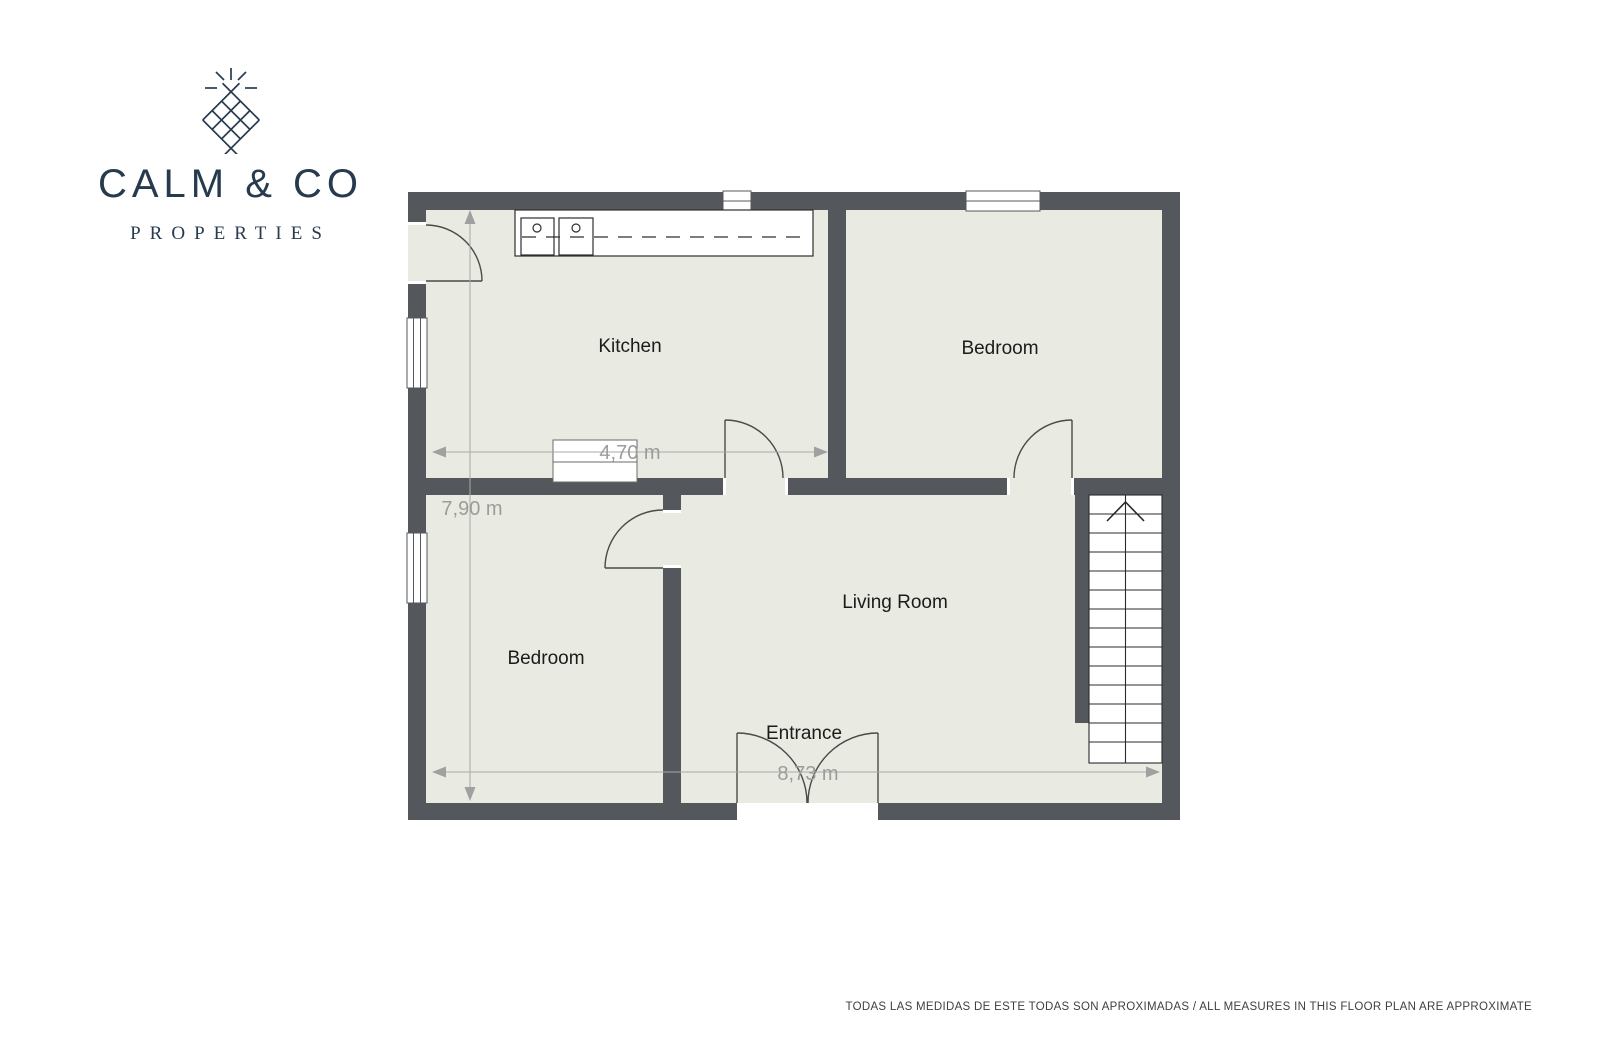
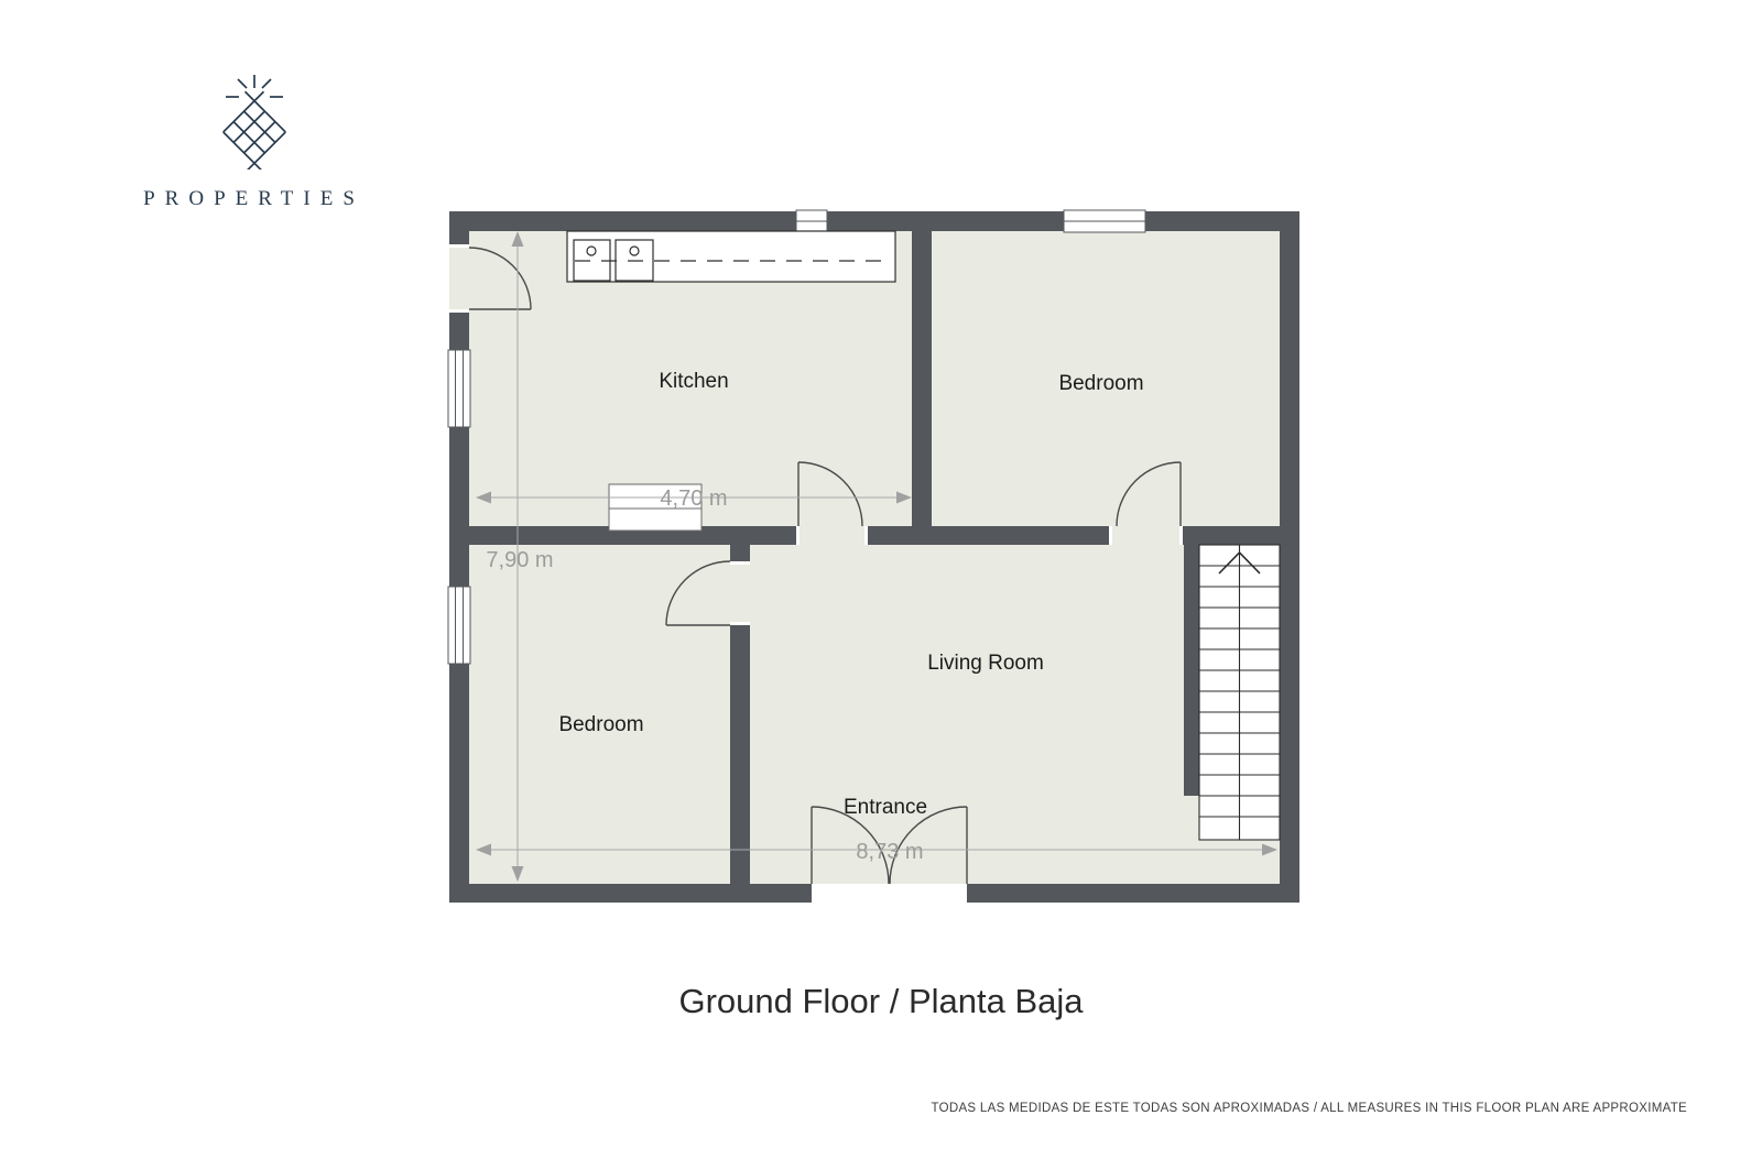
- CALM & CO
  PROPERTIES
  4,70 m
  7,90 m
  8,73 m
  Kitchen
  Bedroom
  Living Room
  Bedroom
  Entrance
+ Ground Floor / Planta Baja
  TODAS LAS MEDIDAS DE ESTE TODAS SON APROXIMADAS / ALL MEASURES IN THIS FLOOR PLAN ARE APPROXIMATE
